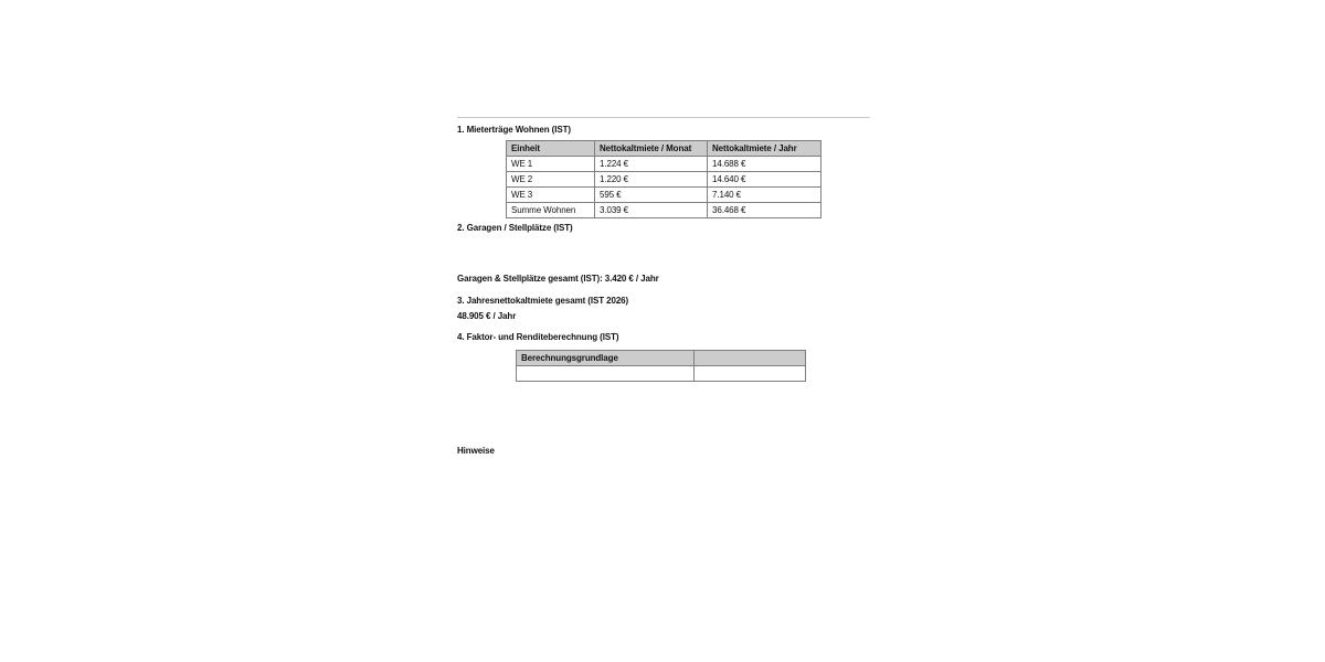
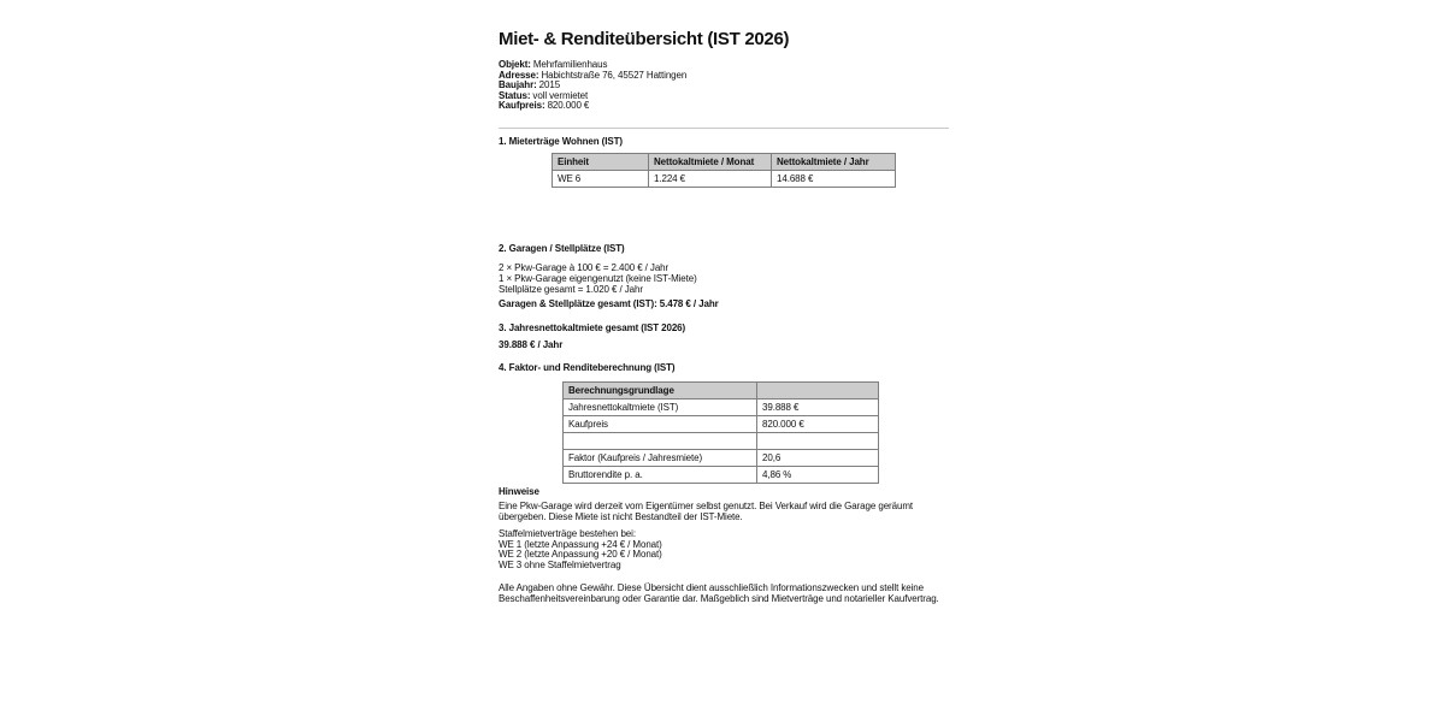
+ Miet- & Renditeübersicht (IST 2026)
+ Objekt: Mehrfamilienhaus
+ Adresse: Habichtstraße 76, 45527 Hattingen
+ Baujahr: 2015
+ Status: voll vermietet
+ Kaufpreis: 820.000 €
  1. Mieterträge Wohnen (IST)
  Einheit	Nettokaltmiete / Monat	Nettokaltmiete / Jahr
- WE 1	1.224 €	14.688 €
+ WE 6	1.224 €	14.688 €
- WE 2	1.220 €	14.640 €
- WE 3	595 €	7.140 €
- Summe Wohnen	3.039 €	36.468 €
  2. Garagen / Stellplätze (IST)
+ 2 × Pkw-Garage à 100 € = 2.400 € / Jahr
+ 1 × Pkw-Garage eigengenutzt (keine IST-Miete)
+ Stellplätze gesamt = 1.020 € / Jahr
- Garagen & Stellplätze gesamt (IST): 3.420 € / Jahr
+ Garagen & Stellplätze gesamt (IST): 5.478 € / Jahr
  3. Jahresnettokaltmiete gesamt (IST 2026)
- 48.905 € / Jahr
+ 39.888 € / Jahr
  4. Faktor- und Renditeberechnung (IST)
  Berechnungsgrundlage
+ Jahresnettokaltmiete (IST)	39.888 €
+ Kaufpreis	820.000 €
+ Faktor (Kaufpreis / Jahresmiete)	20,6
+ Bruttorendite p. a.	4,86 %
  Hinweise
+ Eine Pkw-Garage wird derzeit vom Eigentümer selbst genutzt. Bei Verkauf wird die Garage geräumt übergeben. Diese Miete ist nicht Bestandteil der IST-Miete.
+ Staffelmietverträge bestehen bei:
+ WE 1 (letzte Anpassung +24 € / Monat)
+ WE 2 (letzte Anpassung +20 € / Monat)
+ WE 3 ohne Staffelmietvertrag
+ Alle Angaben ohne Gewähr. Diese Übersicht dient ausschließlich Informationszwecken und stellt keine Beschaffenheitsvereinbarung oder Garantie dar. Maßgeblich sind Mietverträge und notarieller Kaufvertrag.
